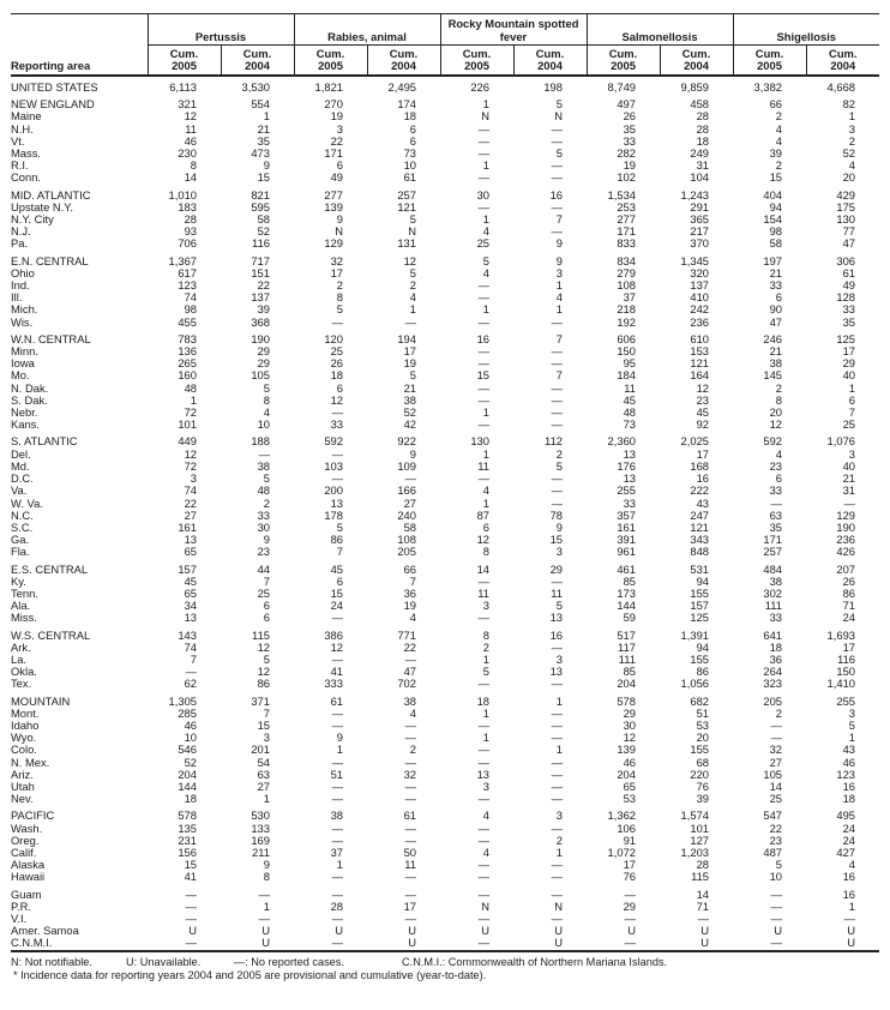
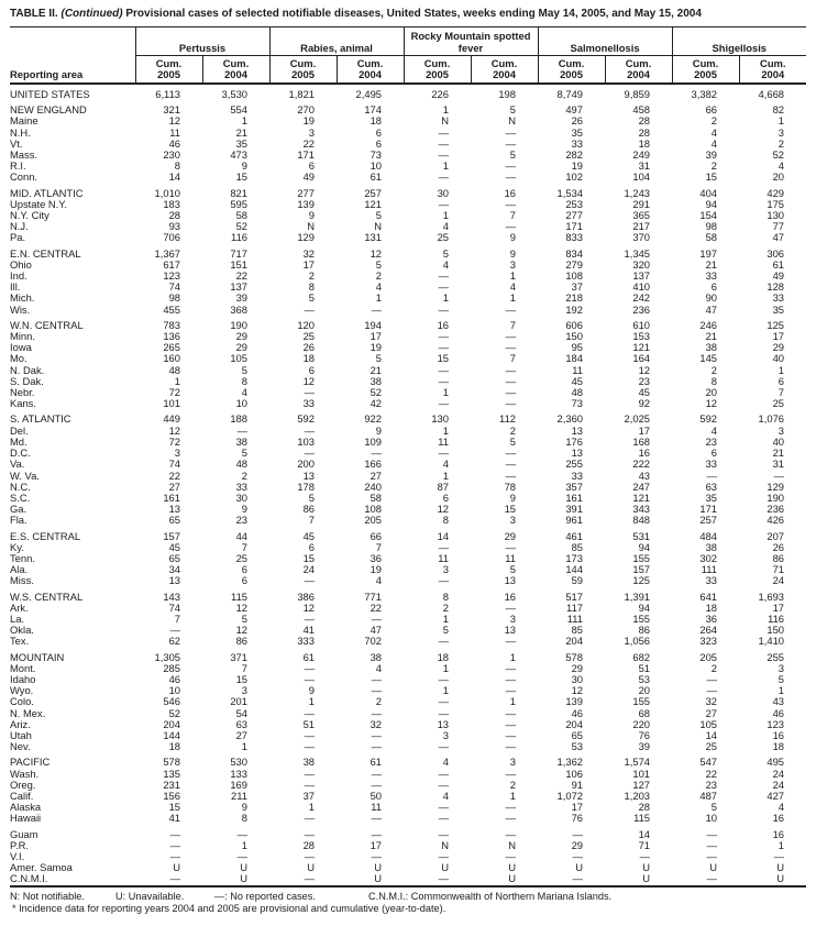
+ TABLE II. (Continued) Provisional cases of selected notifiable diseases, United States, weeks ending May 14, 2005, and May 15, 2004
  Reporting area	Pertussis	Rabies, animal	Rocky Mountain spotted fever	Salmonellosis	Shigellosis
  Cum.2005	Cum.2004	Cum.2005	Cum.2004	Cum.2005	Cum.2004	Cum.2005	Cum.2004	Cum.2005	Cum.2004
  UNITED STATES	6,113	3,530	1,821	2,495	226	198	8,749	9,859	3,382	4,668
  NEW ENGLAND	321	554	270	174	1	5	497	458	66	82
  Maine	12	1	19	18	N	N	26	28	2	1
  N.H.	11	21	3	6	—	—	35	28	4	3
  Vt.	46	35	22	6	—	—	33	18	4	2
  Mass.	230	473	171	73	—	5	282	249	39	52
  R.I.	8	9	6	10	1	—	19	31	2	4
  Conn.	14	15	49	61	—	—	102	104	15	20
  MID. ATLANTIC	1,010	821	277	257	30	16	1,534	1,243	404	429
  Upstate N.Y.	183	595	139	121	—	—	253	291	94	175
  N.Y. City	28	58	9	5	1	7	277	365	154	130
  N.J.	93	52	N	N	4	—	171	217	98	77
  Pa.	706	116	129	131	25	9	833	370	58	47
  E.N. CENTRAL	1,367	717	32	12	5	9	834	1,345	197	306
  Ohio	617	151	17	5	4	3	279	320	21	61
  Ind.	123	22	2	2	—	1	108	137	33	49
  Ill.	74	137	8	4	—	4	37	410	6	128
  Mich.	98	39	5	1	1	1	218	242	90	33
  Wis.	455	368	—	—	—	—	192	236	47	35
  W.N. CENTRAL	783	190	120	194	16	7	606	610	246	125
  Minn.	136	29	25	17	—	—	150	153	21	17
  Iowa	265	29	26	19	—	—	95	121	38	29
  Mo.	160	105	18	5	15	7	184	164	145	40
  N. Dak.	48	5	6	21	—	—	11	12	2	1
  S. Dak.	1	8	12	38	—	—	45	23	8	6
  Nebr.	72	4	—	52	1	—	48	45	20	7
  Kans.	101	10	33	42	—	—	73	92	12	25
  S. ATLANTIC	449	188	592	922	130	112	2,360	2,025	592	1,076
  Del.	12	—	—	9	1	2	13	17	4	3
  Md.	72	38	103	109	11	5	176	168	23	40
  D.C.	3	5	—	—	—	—	13	16	6	21
  Va.	74	48	200	166	4	—	255	222	33	31
  W. Va.	22	2	13	27	1	—	33	43	—	—
  N.C.	27	33	178	240	87	78	357	247	63	129
  S.C.	161	30	5	58	6	9	161	121	35	190
  Ga.	13	9	86	108	12	15	391	343	171	236
  Fla.	65	23	7	205	8	3	961	848	257	426
  E.S. CENTRAL	157	44	45	66	14	29	461	531	484	207
  Ky.	45	7	6	7	—	—	85	94	38	26
  Tenn.	65	25	15	36	11	11	173	155	302	86
  Ala.	34	6	24	19	3	5	144	157	111	71
  Miss.	13	6	—	4	—	13	59	125	33	24
  W.S. CENTRAL	143	115	386	771	8	16	517	1,391	641	1,693
  Ark.	74	12	12	22	2	—	117	94	18	17
  La.	7	5	—	—	1	3	111	155	36	116
  Okla.	—	12	41	47	5	13	85	86	264	150
  Tex.	62	86	333	702	—	—	204	1,056	323	1,410
  MOUNTAIN	1,305	371	61	38	18	1	578	682	205	255
  Mont.	285	7	—	4	1	—	29	51	2	3
  Idaho	46	15	—	—	—	—	30	53	—	5
  Wyo.	10	3	9	—	1	—	12	20	—	1
  Colo.	546	201	1	2	—	1	139	155	32	43
  N. Mex.	52	54	—	—	—	—	46	68	27	46
  Ariz.	204	63	51	32	13	—	204	220	105	123
  Utah	144	27	—	—	3	—	65	76	14	16
  Nev.	18	1	—	—	—	—	53	39	25	18
  PACIFIC	578	530	38	61	4	3	1,362	1,574	547	495
  Wash.	135	133	—	—	—	—	106	101	22	24
  Oreg.	231	169	—	—	—	2	91	127	23	24
  Calif.	156	211	37	50	4	1	1,072	1,203	487	427
  Alaska	15	9	1	11	—	—	17	28	5	4
  Hawaii	41	8	—	—	—	—	76	115	10	16
  Guam	—	—	—	—	—	—	—	14	—	16
  P.R.	—	1	28	17	N	N	29	71	—	1
  V.I.	—	—	—	—	—	—	—	—	—	—
  Amer. Samoa	U	U	U	U	U	U	U	U	U	U
  C.N.M.I.	—	U	—	U	—	U	—	U	—	U
  N: Not notifiable. U: Unavailable. —: No reported cases. C.N.M.I.: Commonwealth of Northern Mariana Islands.
  * Incidence data for reporting years 2004 and 2005 are provisional and cumulative (year-to-date).
